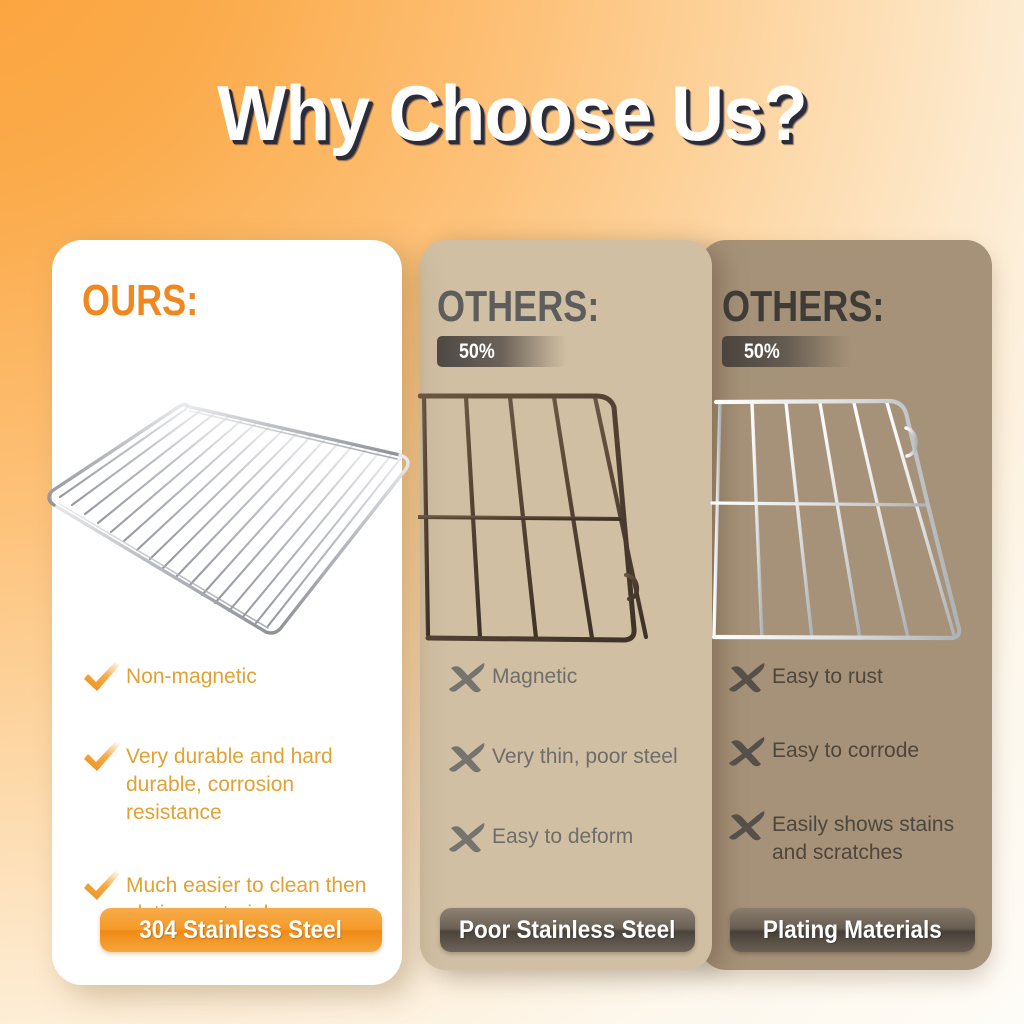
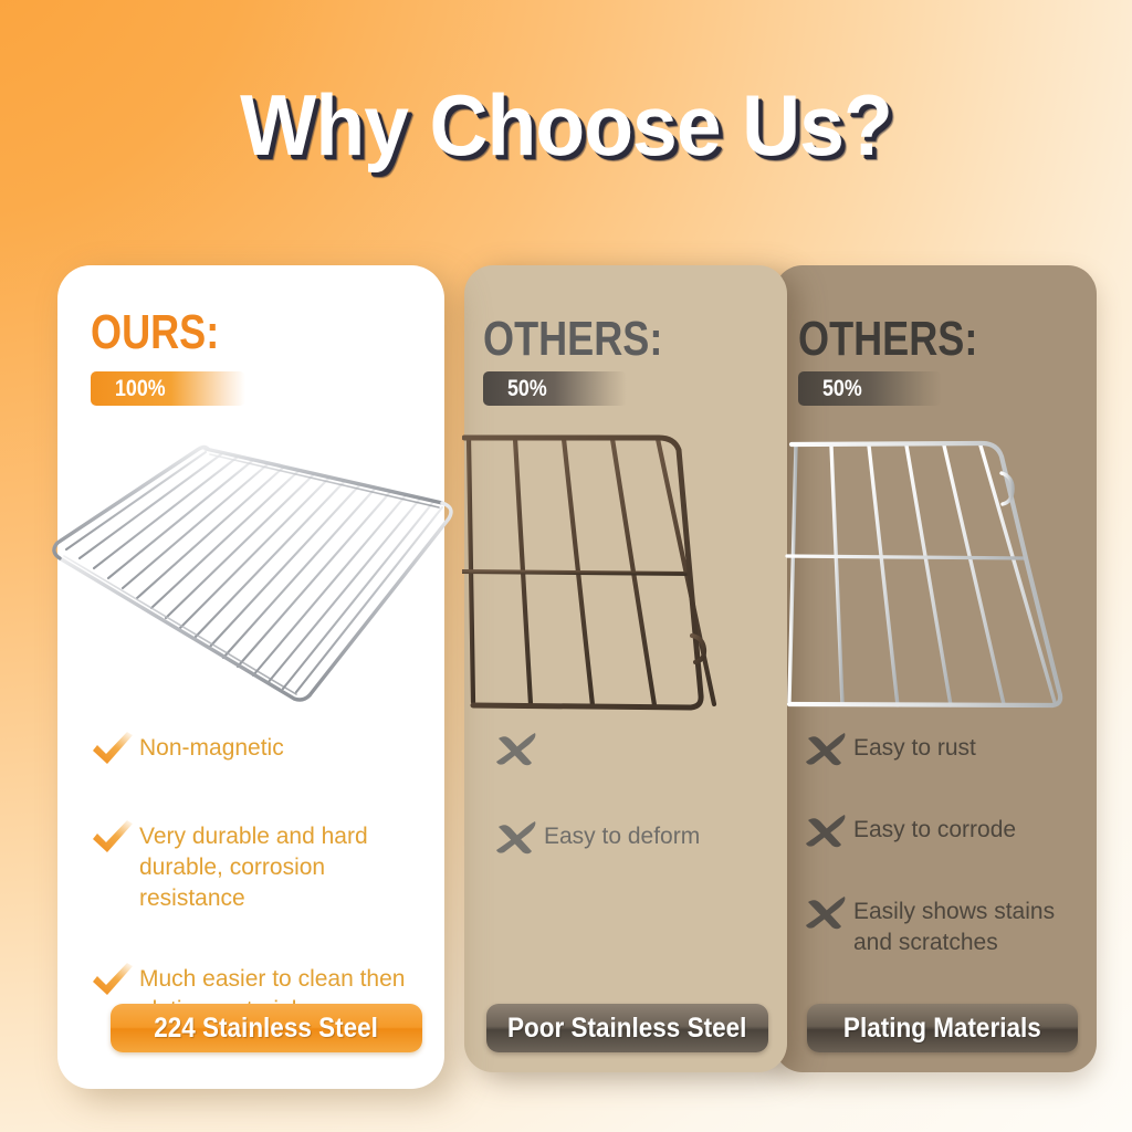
  Why Choose Us?
  OURS:
  OTHERS:
  OTHERS:
+ 100%
  50%
  50%
  Non-magnetic
  Very durable and hard durable, corrosion resistance
- Magnetic
- Very thin, poor steel
  Easy to deform
  Easy to rust
  Easy to corrode
  Easily shows stains and scratches
- 304 Stainless Steel
+ 224 Stainless Steel
  Poor Stainless Steel
  Plating Materials
